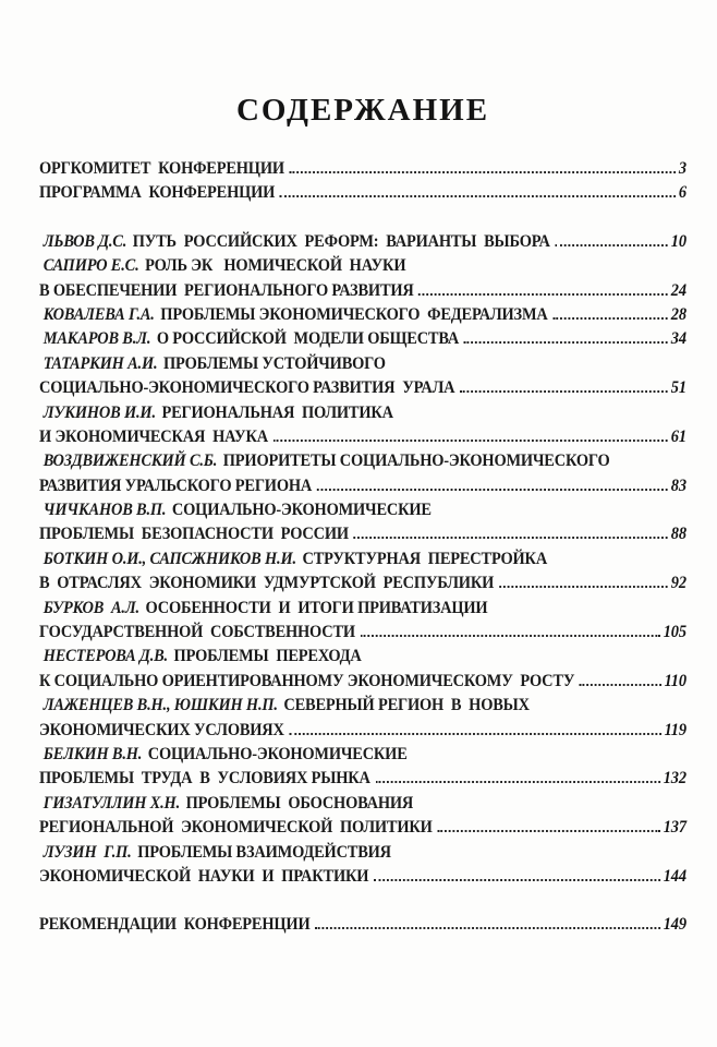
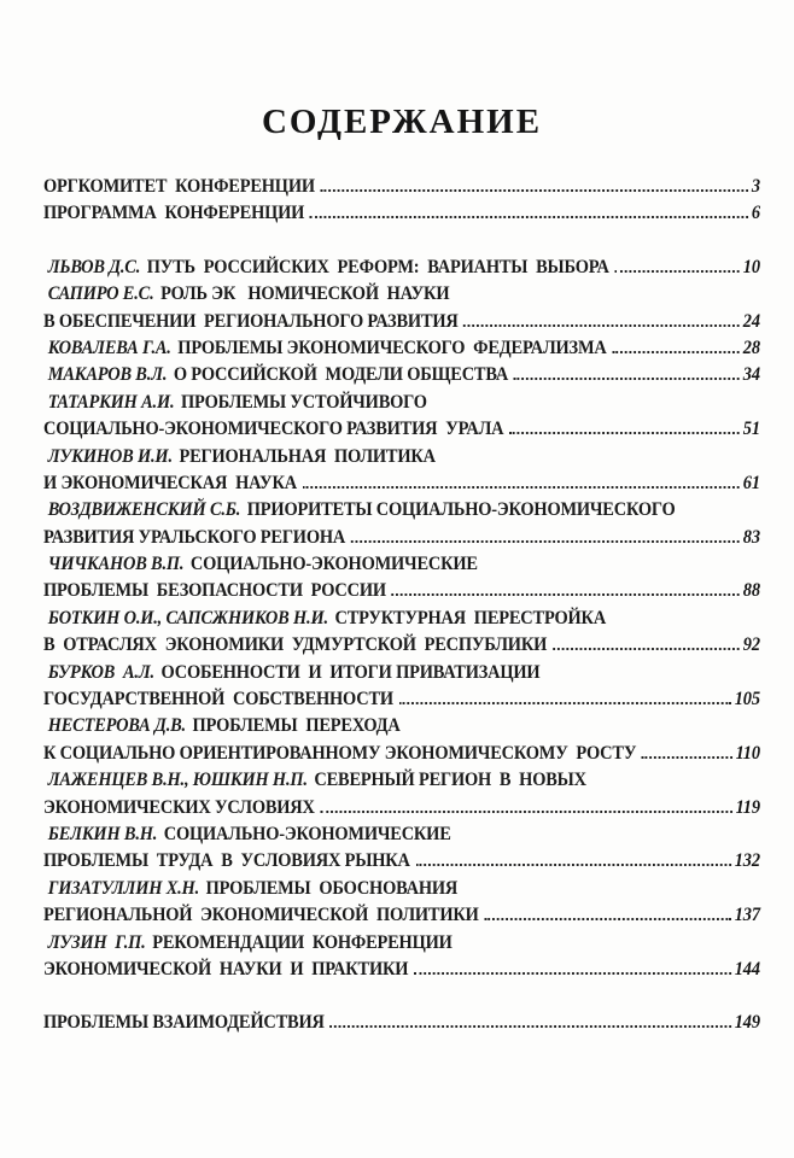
  СОДЕРЖАНИЕ
  ОРГКОМИТЕТ КОНФЕРЕНЦИИ
  3
  ПРОГРАММА КОНФЕРЕНЦИИ
  6
  ЛЬВОВ Д.С.
  ПУТЬ РОССИЙСКИХ РЕФОРМ: ВАРИАНТЫ ВЫБОРА
  10
  САПИРО Е.С.
  РОЛЬ ЭК НОМИЧЕСКОЙ НАУКИ
  В ОБЕСПЕЧЕНИИ РЕГИОНАЛЬНОГО РАЗВИТИЯ
  24
  КОВАЛЕВА Г.А.
  ПРОБЛЕМЫ ЭКОНОМИЧЕСКОГО ФЕДЕРАЛИЗМА
  28
  МАКАРОВ В.Л.
  О РОССИЙСКОЙ МОДЕЛИ ОБЩЕСТВА
  34
  ТАТАРКИН А.И.
  ПРОБЛЕМЫ УСТОЙЧИВОГО
  СОЦИАЛЬНО-ЭКОНОМИЧЕСКОГО РАЗВИТИЯ УРАЛА
  51
  ЛУКИНОВ И.И.
  РЕГИОНАЛЬНАЯ ПОЛИТИКА
  И ЭКОНОМИЧЕСКАЯ НАУКА
  61
  ВОЗДВИЖЕНСКИЙ С.Б.
  ПРИОРИТЕТЫ СОЦИАЛЬНО-ЭКОНОМИЧЕСКОГО
  РАЗВИТИЯ УРАЛЬСКОГО РЕГИОНА
  83
  ЧИЧКАНОВ В.П.
  СОЦИАЛЬНО-ЭКОНОМИЧЕСКИЕ
  ПРОБЛЕМЫ БЕЗОПАСНОСТИ РОССИИ
  88
  БОТКИН О.И., САПСЖНИКОВ Н.И.
  СТРУКТУРНАЯ ПЕРЕСТРОЙКА
  В ОТРАСЛЯХ ЭКОНОМИКИ УДМУРТСКОЙ РЕСПУБЛИКИ
  92
  БУРКОВ А.Л.
  ОСОБЕННОСТИ И ИТОГИ ПРИВАТИЗАЦИИ
  ГОСУДАРСТВЕННОЙ СОБСТВЕННОСТИ
  105
  НЕСТЕРОВА Д.В.
  ПРОБЛЕМЫ ПЕРЕХОДА
  К СОЦИАЛЬНО ОРИЕНТИРОВАННОМУ ЭКОНОМИЧЕСКОМУ РОСТУ
  110
  ЛАЖЕНЦЕВ В.Н., ЮШКИН Н.П.
  СЕВЕРНЫЙ РЕГИОН В НОВЫХ
  ЭКОНОМИЧЕСКИХ УСЛОВИЯХ
  119
  БЕЛКИН В.Н.
  СОЦИАЛЬНО-ЭКОНОМИЧЕСКИЕ
  ПРОБЛЕМЫ ТРУДА В УСЛОВИЯХ РЫНКА
  132
  ГИЗАТУЛЛИН Х.Н.
  ПРОБЛЕМЫ ОБОСНОВАНИЯ
  РЕГИОНАЛЬНОЙ ЭКОНОМИЧЕСКОЙ ПОЛИТИКИ
  137
  ЛУЗИН Г.П.
- ПРОБЛЕМЫ ВЗАИМОДЕЙСТВИЯ
+ РЕКОМЕНДАЦИИ КОНФЕРЕНЦИИ
  ЭКОНОМИЧЕСКОЙ НАУКИ И ПРАКТИКИ
  144
- РЕКОМЕНДАЦИИ КОНФЕРЕНЦИИ
+ ПРОБЛЕМЫ ВЗАИМОДЕЙСТВИЯ
  149
